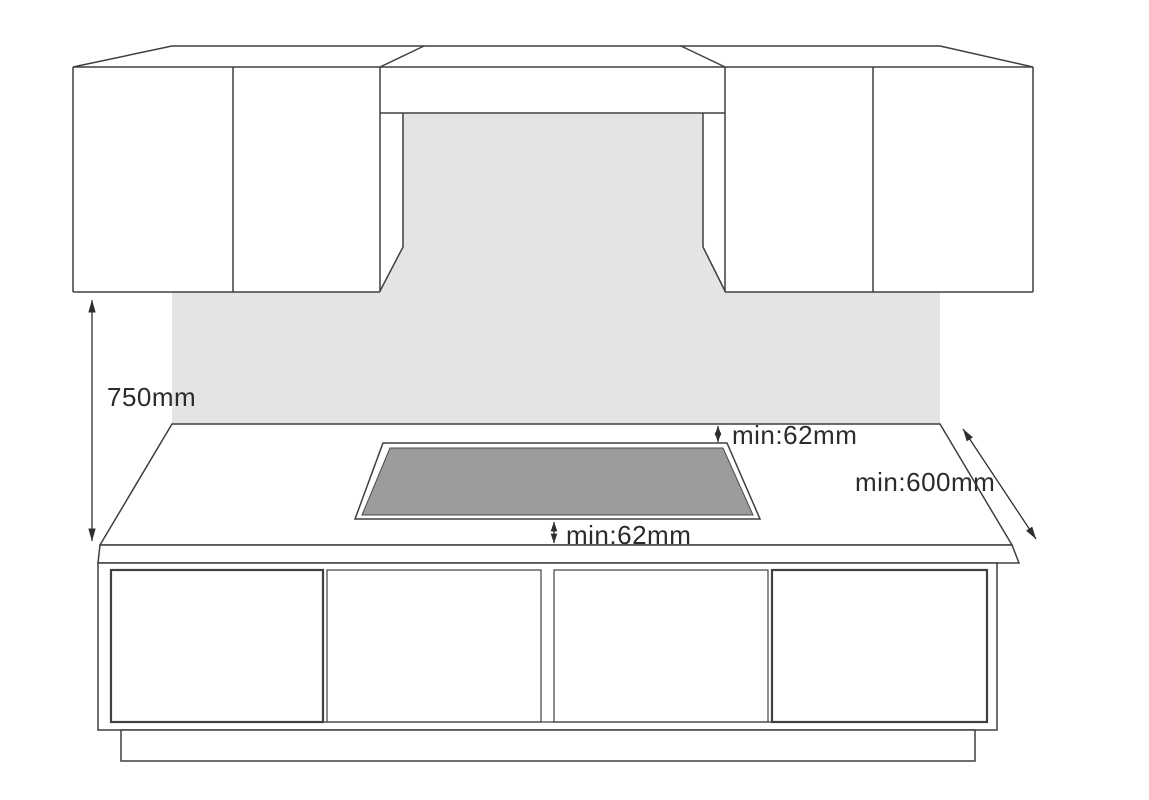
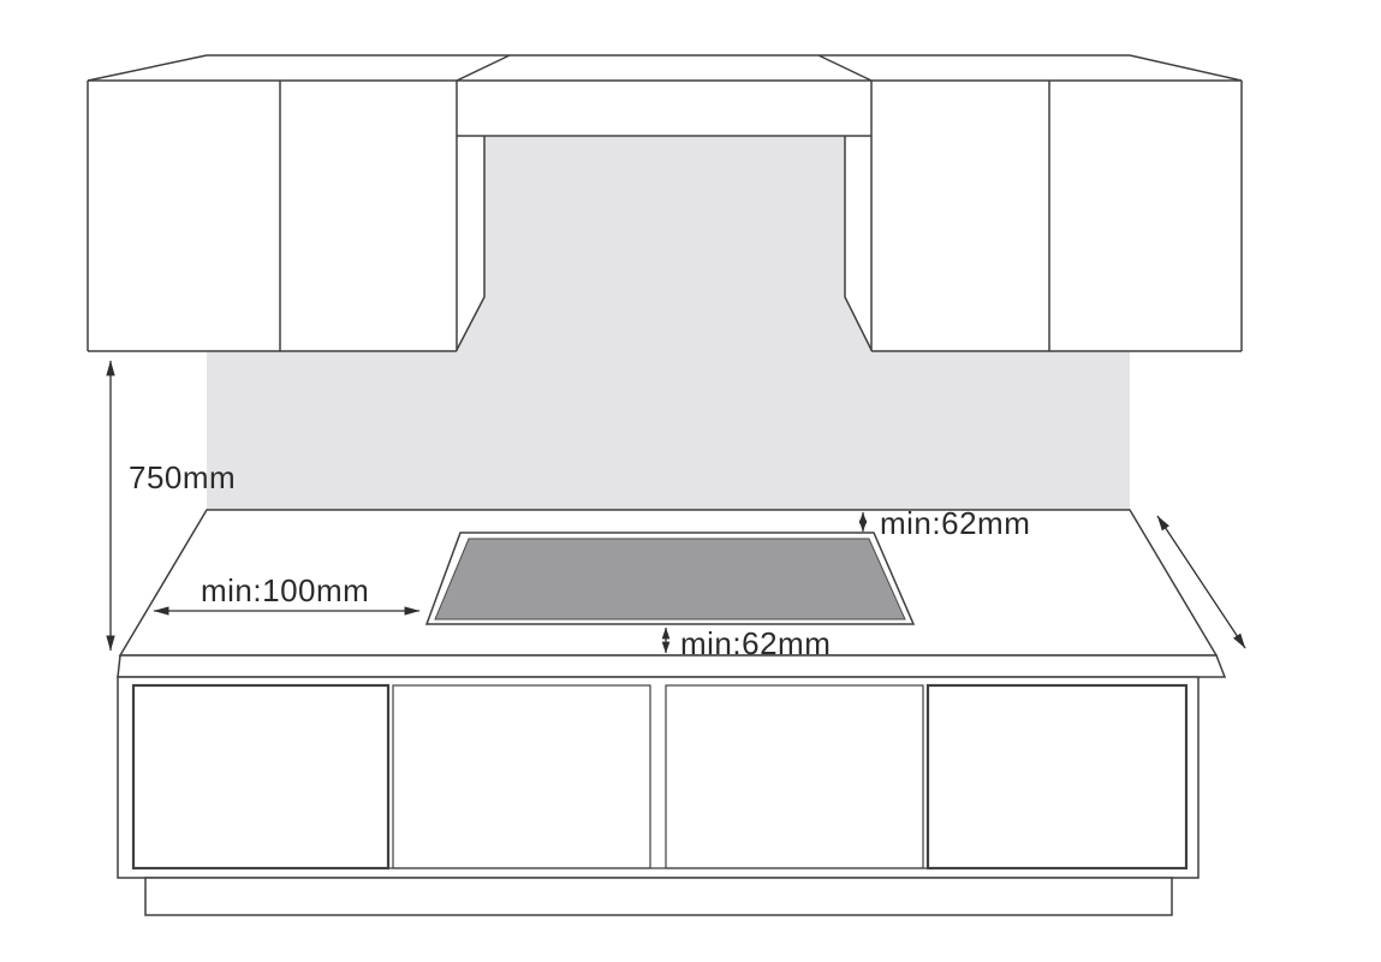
  750mm
+ min:100mm
  min:62mm
  min:62mm
- min:600mm
